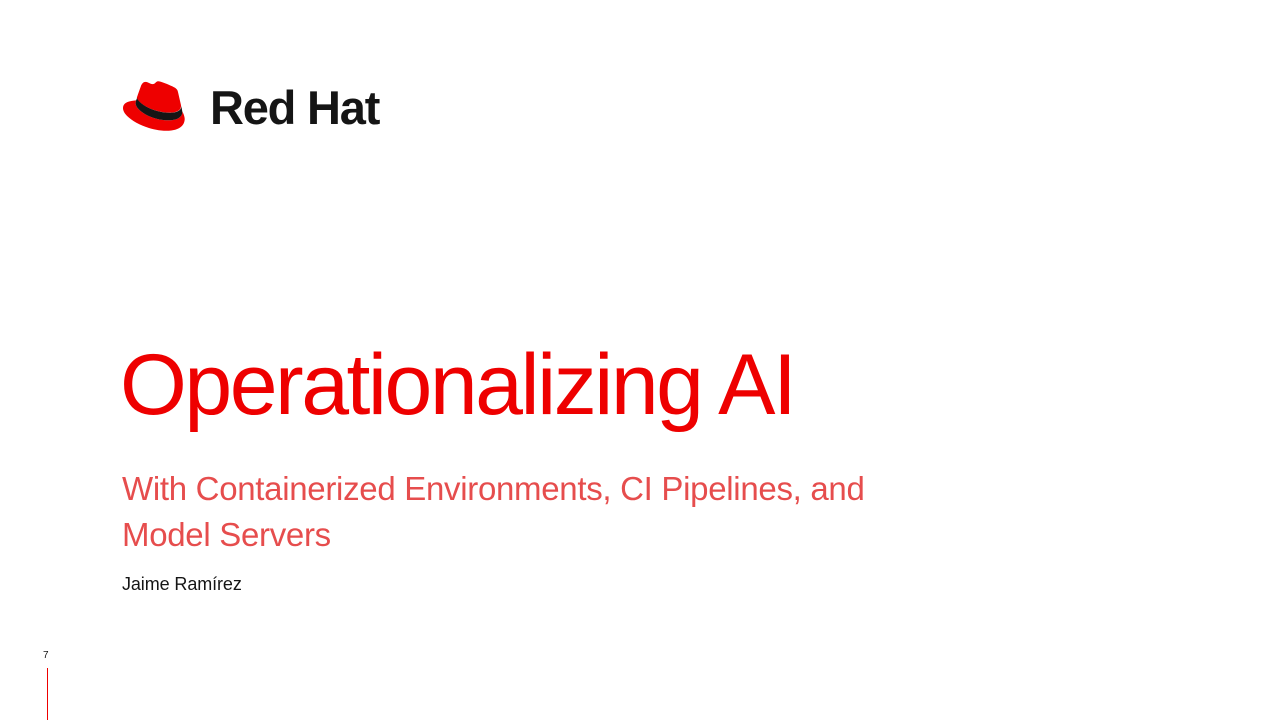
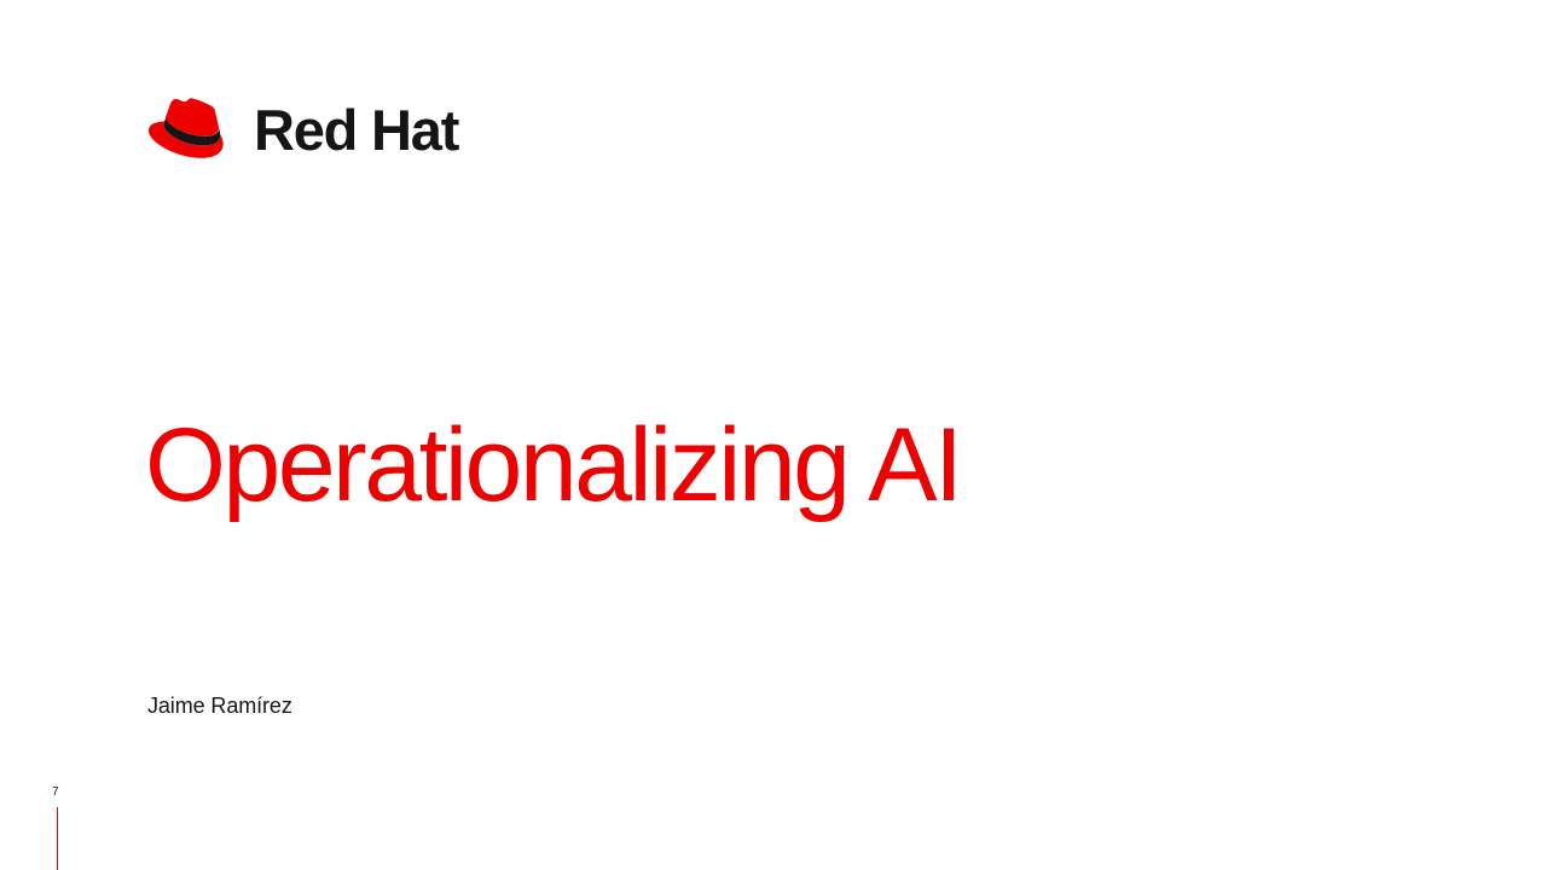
  Red Hat
  Operationalizing AI
- With Containerized Environments, CI Pipelines, and Model Servers
  Jaime Ramírez
  7
